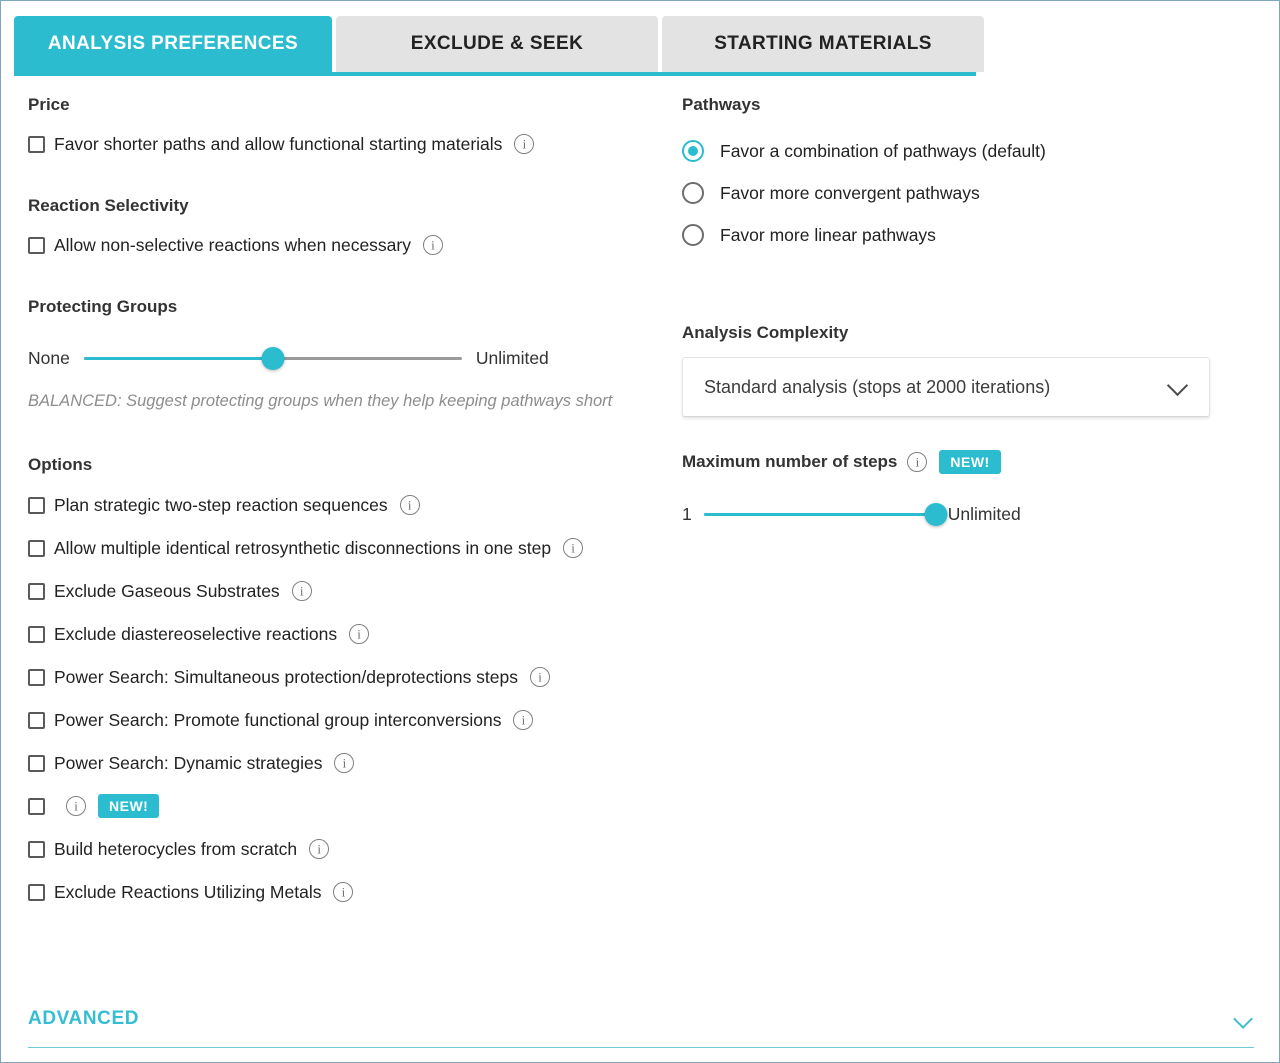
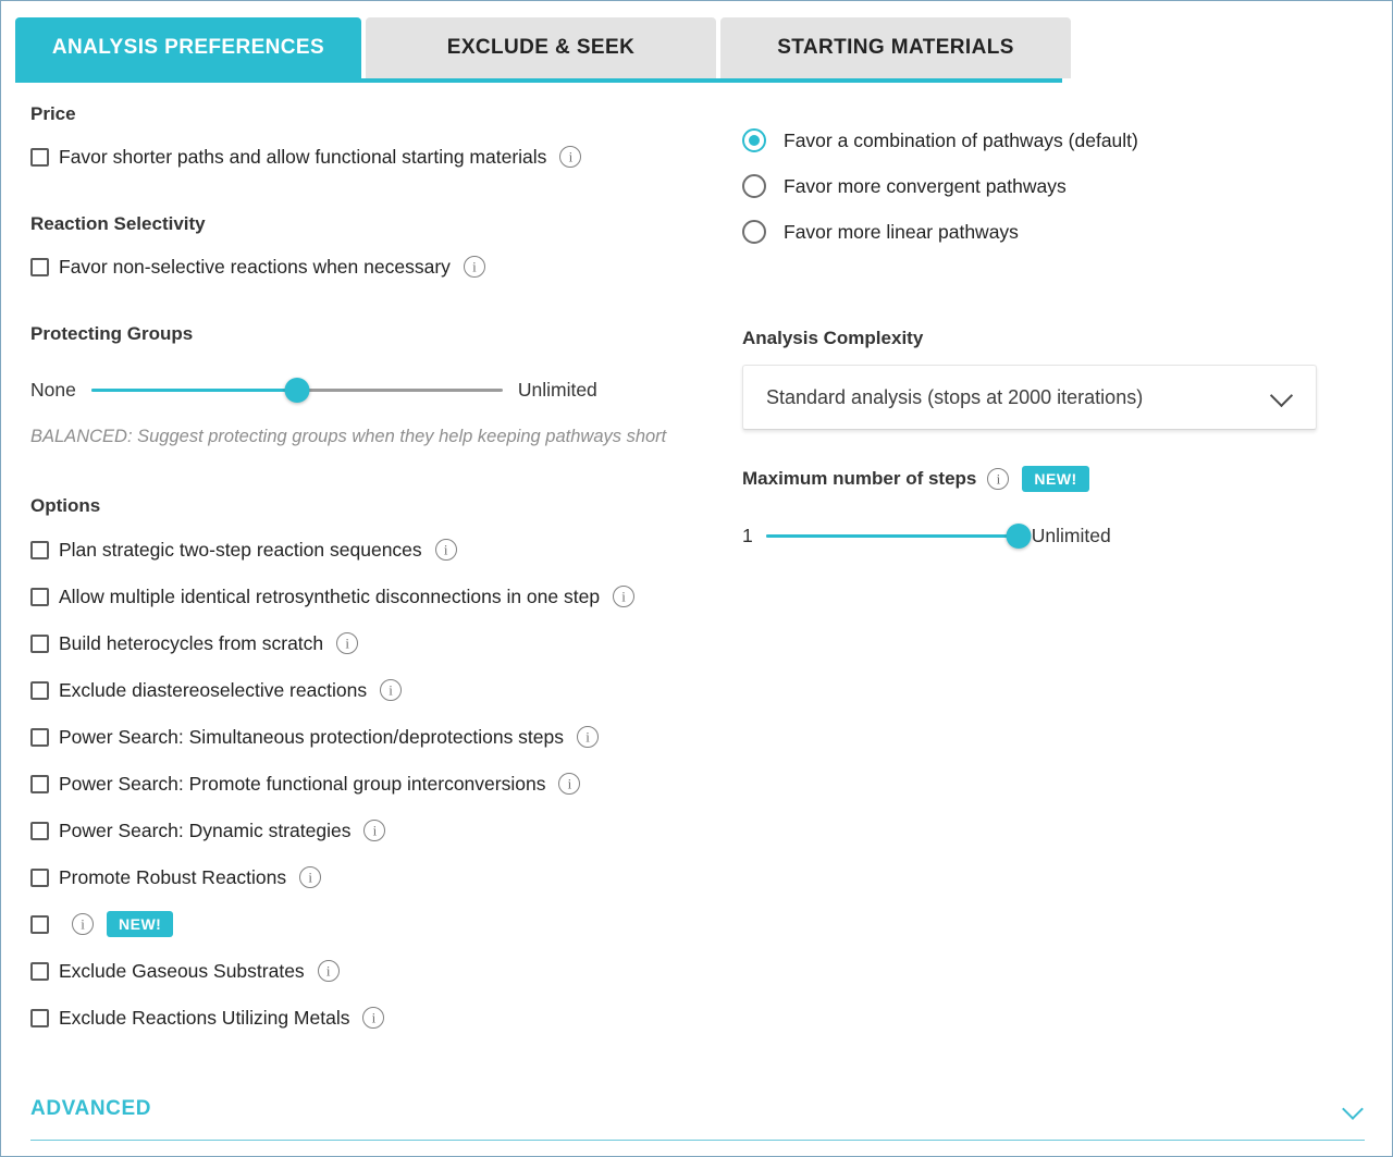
  ANALYSIS PREFERENCES
  EXCLUDE & SEEK
  STARTING MATERIALS
  Price
  Favor shorter paths and allow functional starting materials
  Reaction Selectivity
- Allow non-selective reactions when necessary
+ Favor non-selective reactions when necessary
  Protecting Groups
  None
  Unlimited
  BALANCED: Suggest protecting groups when they help keeping pathways short
  Options
  Plan strategic two-step reaction sequences
  Allow multiple identical retrosynthetic disconnections in one step
- Exclude Gaseous Substrates
+ Build heterocycles from scratch
  Exclude diastereoselective reactions
  Power Search: Simultaneous protection/deprotections steps
  Power Search: Promote functional group interconversions
  Power Search: Dynamic strategies
+ Promote Robust Reactions
  NEW!
- Build heterocycles from scratch
+ Exclude Gaseous Substrates
  Exclude Reactions Utilizing Metals
- Pathways
  Favor a combination of pathways (default)
  Favor more convergent pathways
  Favor more linear pathways
  Analysis Complexity
  Standard analysis (stops at 2000 iterations)
  Maximum number of steps
  NEW!
  1
  Unlimited
  ADVANCED
